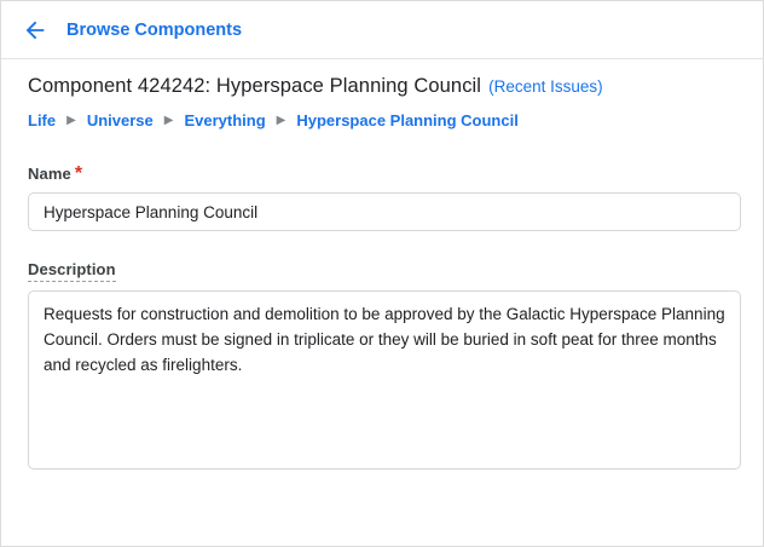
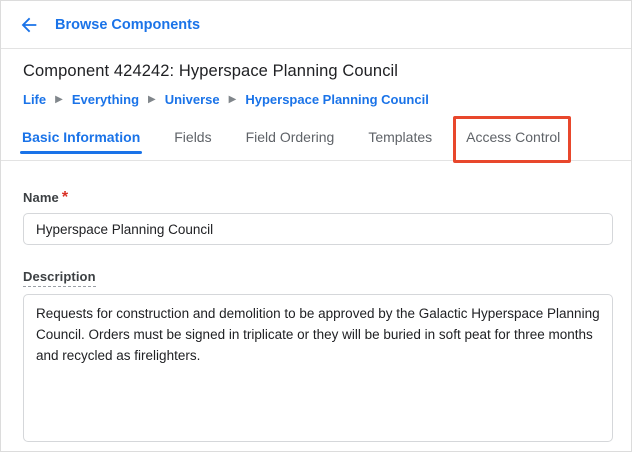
  Browse Components
  Component 424242: Hyperspace Planning Council
- (Recent Issues)
  Life
  ▶
- Universe
+ Everything
  ▶
- Everything
+ Universe
  ▶
  Hyperspace Planning Council
+ Basic Information
+ Fields
+ Field Ordering
+ Templates
+ Access Control
  Name *
  Hyperspace Planning Council
  Description
